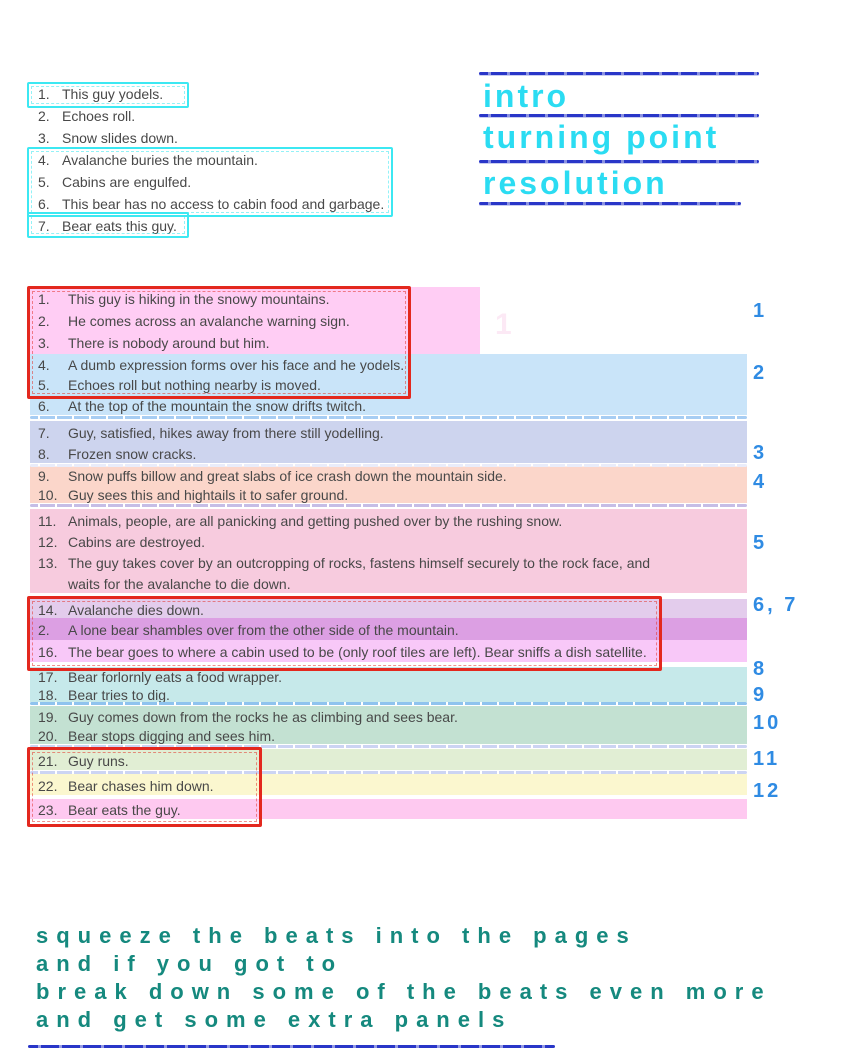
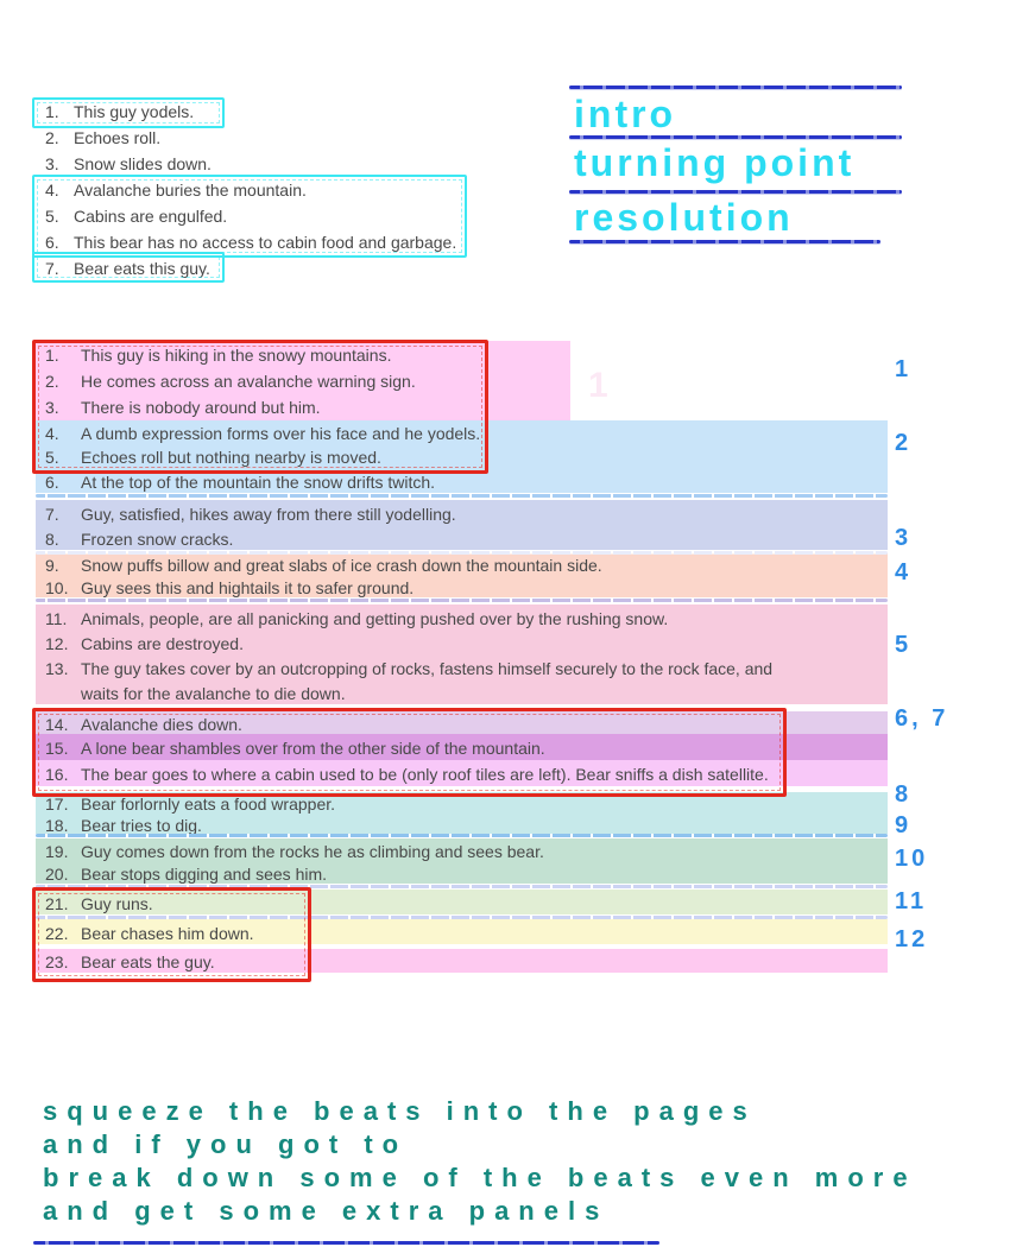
  1. This guy yodels.
  2. Echoes roll.
  3. Snow slides down.
  4. Avalanche buries the mountain.
  5. Cabins are engulfed.
  6. This bear has no access to cabin food and garbage.
  7. Bear eats this guy.
  intro
  turning point
  resolution
  1. This guy is hiking in the snowy mountains.
  2. He comes across an avalanche warning sign.
  3. There is nobody around but him.
  4. A dumb expression forms over his face and he yodels.
  5. Echoes roll but nothing nearby is moved.
  6. At the top of the mountain the snow drifts twitch.
  7. Guy, satisfied, hikes away from there still yodelling.
  8. Frozen snow cracks.
  9. Snow puffs billow and great slabs of ice crash down the mountain side.
  10. Guy sees this and hightails it to safer ground.
  11. Animals, people, are all panicking and getting pushed over by the rushing snow.
  12. Cabins are destroyed.
  13. The guy takes cover by an outcropping of rocks, fastens himself securely to the rock face, and
  waits for the avalanche to die down.
  14. Avalanche dies down.
- 2. A lone bear shambles over from the other side of the mountain.
+ 15. A lone bear shambles over from the other side of the mountain.
  16. The bear goes to where a cabin used to be (only roof tiles are left). Bear sniffs a dish satellite.
  17. Bear forlornly eats a food wrapper.
  18. Bear tries to dig.
  19. Guy comes down from the rocks he as climbing and sees bear.
  20. Bear stops digging and sees him.
  21. Guy runs.
  22. Bear chases him down.
  23. Bear eats the guy.
  1
  2
  3
  4
  5
  6, 7
  8
  9
  10
  11
  12
  squeeze the beats into the pages
  and if you got to
  break down some of the beats even more
  and get some extra panels
